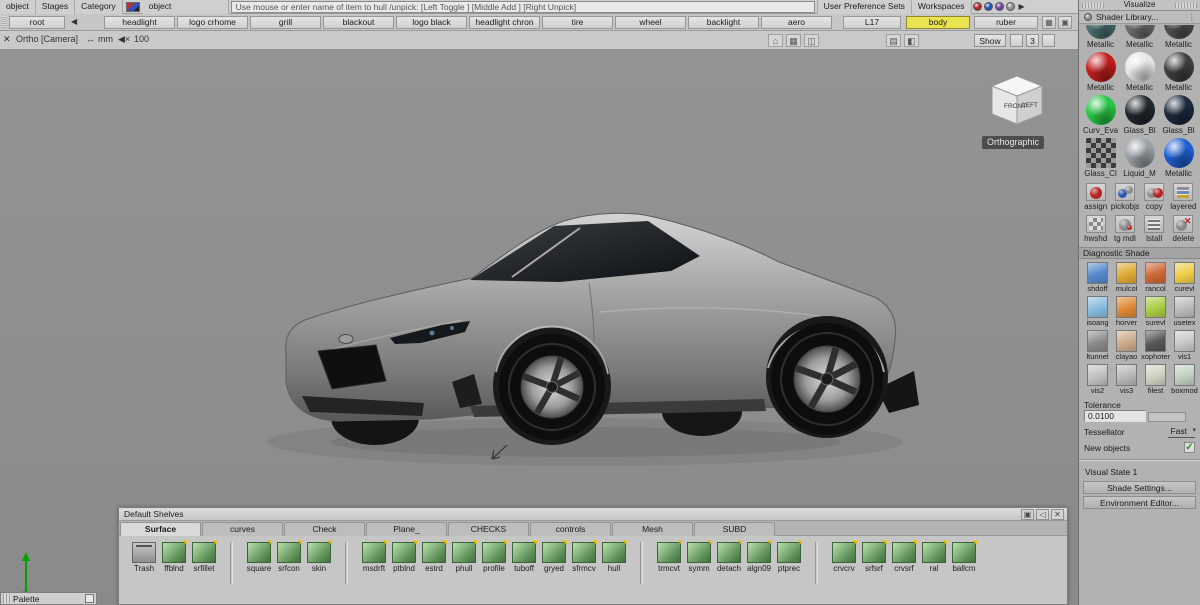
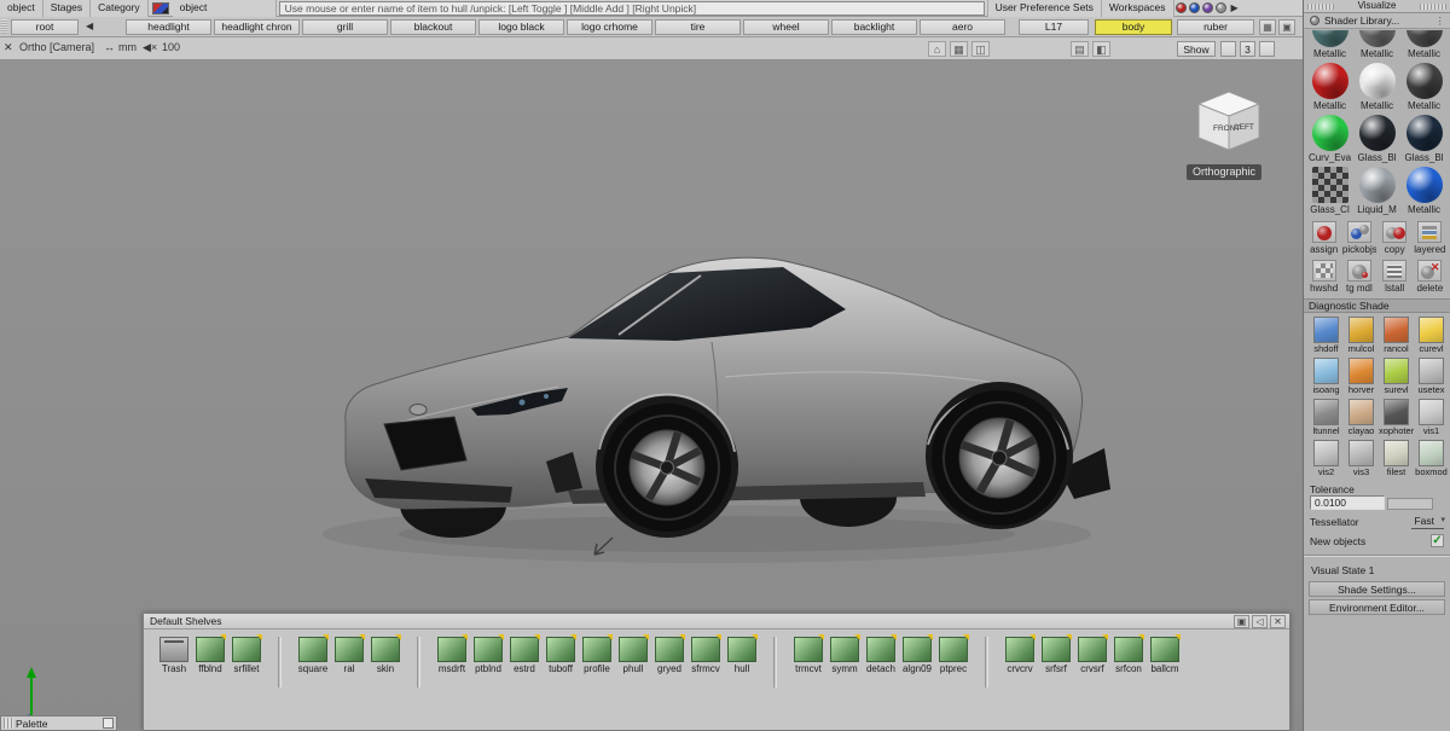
  object
  Stages
  Category
  object
  Use mouse or enter name of item to hull /unpick: [Left Toggle ] [Middle Add ] [Right Unpick]
  User Preference Sets
  Workspaces
  ▶
  root
  ◀
  headlight
- logo crhome
+ headlight chron
  grill
  blackout
  logo black
- headlight chron
+ logo crhome
  tire
  wheel
  backlight
  aero
  L17
  body
  ruber
  ▦
  ▣
  ✕
  Ortho [Camera]
  ↔
  mm
  ◀×
  100
  ⌂
  ▦
  ◫
  ▤
  ◧
  Show
  3
  Orthographic
  Visualize
  Shader Library...
  ⋮
  Metallic
  Metallic
  Metallic
  Metallic
  Metallic
  Metallic
  Curv_Eva
  Glass_Bl
  Glass_Bl
  Glass_Cl
  Liquid_M
  Metallic
  assign
  pickobjs
  copy
  layered
  hwshd
  tg mdl
  lstall
  ✕
  delete
  Diagnostic Shade
  shdoff
  mulcol
  rancol
  curevl
  isoang
  horver
  surevl
  usetex
  ltunnel
  clayao
  xophoter
  vis1
  vis2
  vis3
  filest
  boxmod
  Tolerance
  0.0100
  Tessellator
  Fast
  New objects
  ✓
  Visual State 1
  Shade Settings...
  Environment Editor...
  Default Shelves
  ▣
  ◁
  ✕
- Surface
- curves
- Check
- Plane_
- CHECKS
- controls
- Mesh
- SUBD
  Trash
  ffblnd
  srfillet
  square
- srfcon
+ ral
  skin
  msdrft
  ptblnd
  estrd
- phull
+ tuboff
  profile
- tuboff
+ phull
  gryed
  sfrmcv
  hull
  trmcvt
  symm
  detach
  algn09
  ptprec
  crvcrv
  srfsrf
  crvsrf
- ral
+ srfcon
  ballcm
  Palette
